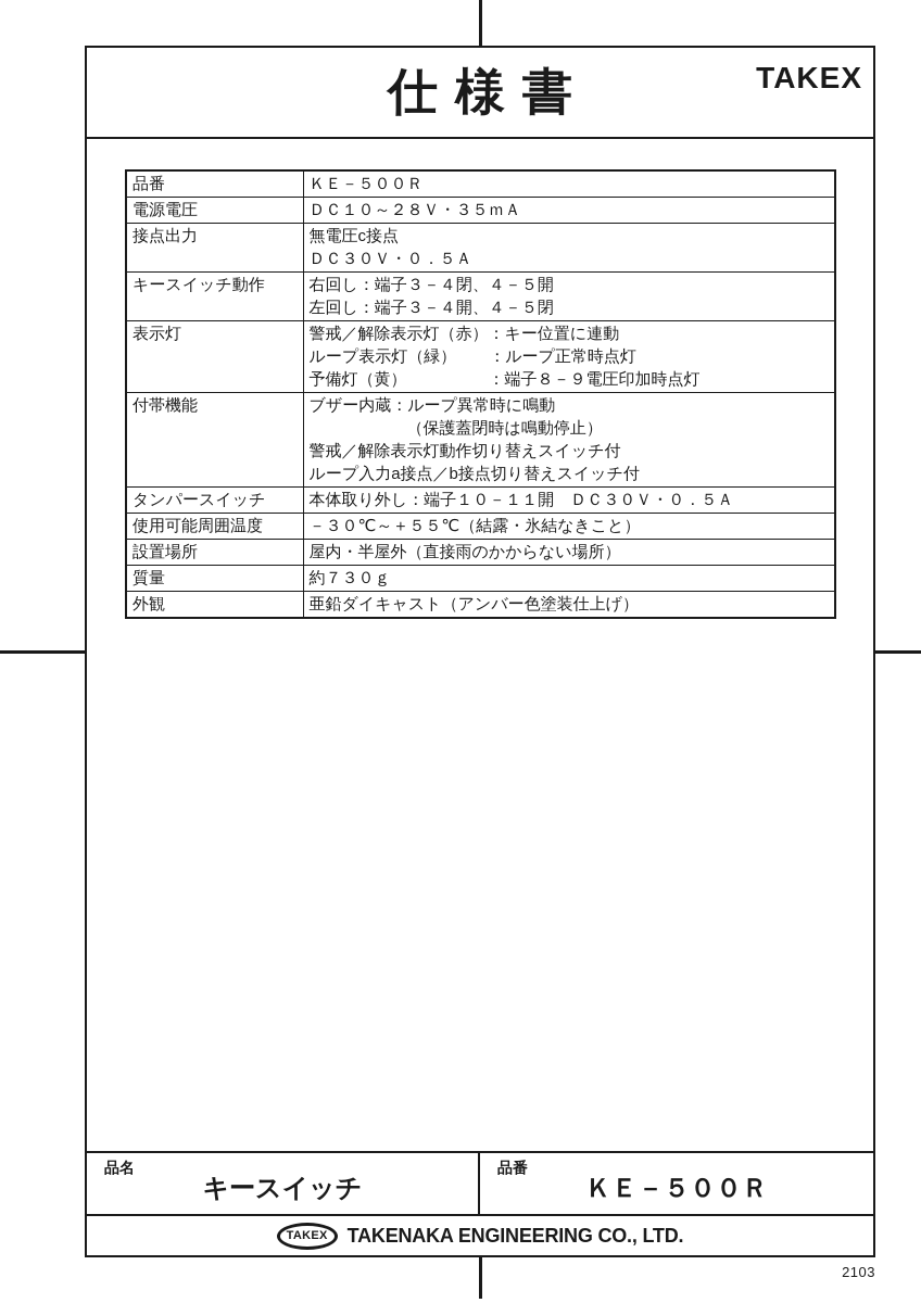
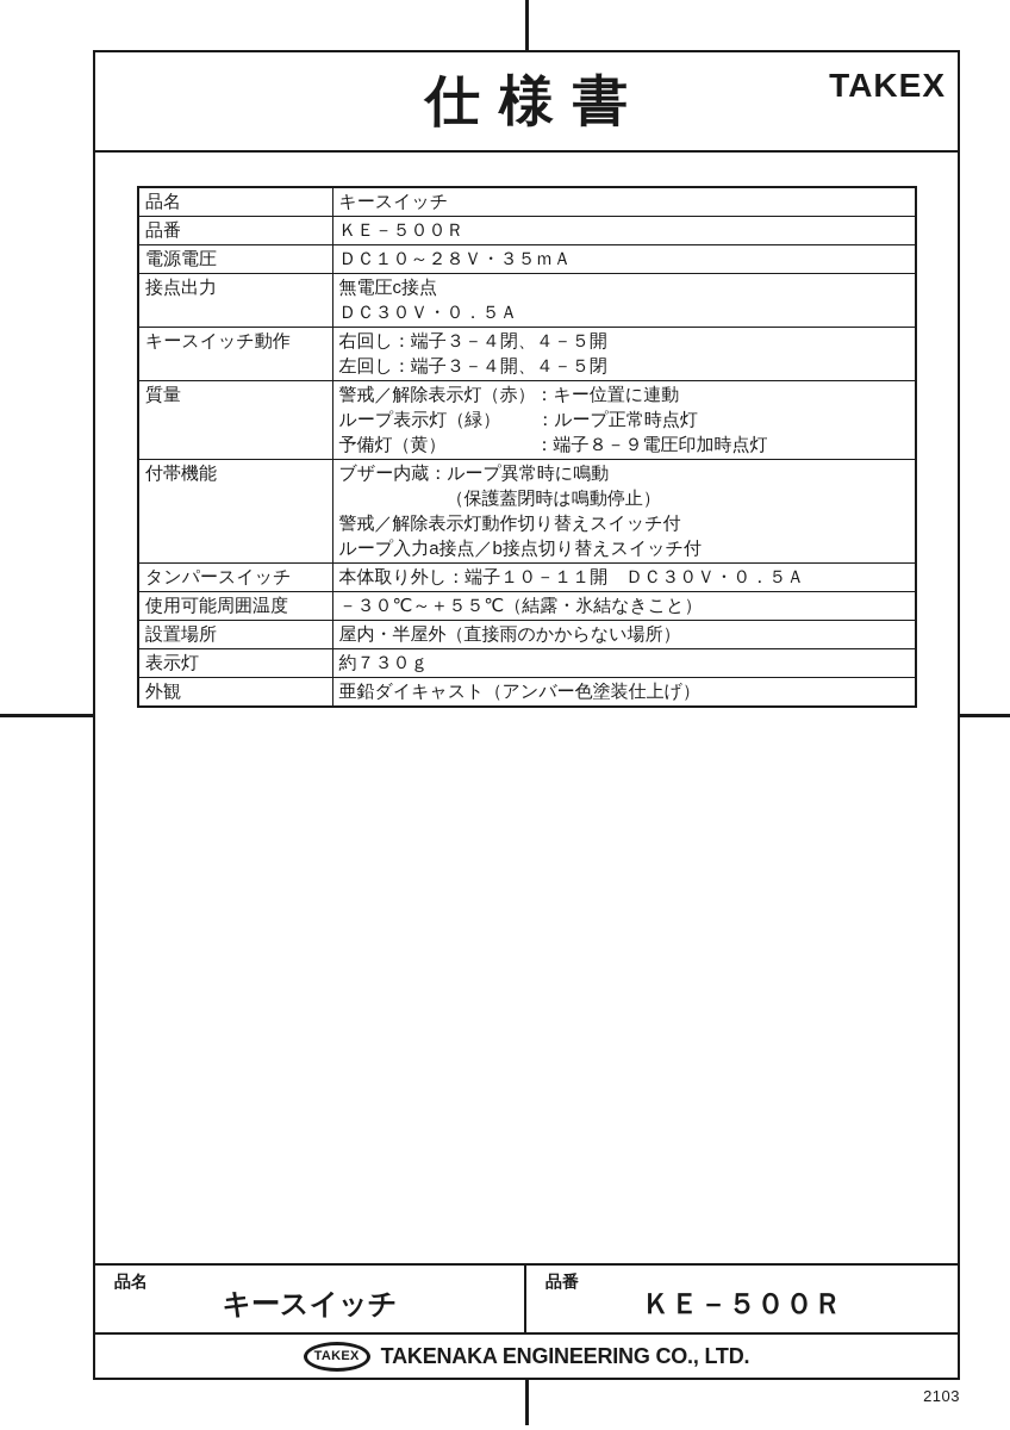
  仕様書
  TAKEX
+ 品名	キースイッチ
  品番	ＫＥ－５００Ｒ
  電源電圧	ＤＣ１０～２８Ｖ・３５ｍＡ
  接点出力	無電圧c接点ＤＣ３０Ｖ・０．５Ａ
  キースイッチ動作	右回し：端子３－４閉、４－５開左回し：端子３－４開、４－５閉
- 表示灯	警戒／解除表示灯（赤）：キー位置に連動ループ表示灯（緑） ：ループ正常時点灯予備灯（黄） ：端子８－９電圧印加時点灯
+ 質量	警戒／解除表示灯（赤）：キー位置に連動ループ表示灯（緑） ：ループ正常時点灯予備灯（黄） ：端子８－９電圧印加時点灯
  付帯機能	ブザー内蔵：ループ異常時に鳴動 （保護蓋閉時は鳴動停止）警戒／解除表示灯動作切り替えスイッチ付ループ入力a接点／b接点切り替えスイッチ付
  タンパースイッチ	本体取り外し：端子１０－１１開 ＤＣ３０Ｖ・０．５Ａ
  使用可能周囲温度	－３０℃～＋５５℃（結露・氷結なきこと）
  設置場所	屋内・半屋外（直接雨のかからない場所）
- 質量	約７３０ｇ
+ 表示灯	約７３０ｇ
  外観	亜鉛ダイキャスト（アンバー色塗装仕上げ）
  品名
  キースイッチ
  品番
  ＫＥ－５００Ｒ
  TAKEX
  TAKENAKA ENGINEERING CO., LTD.
  2103
